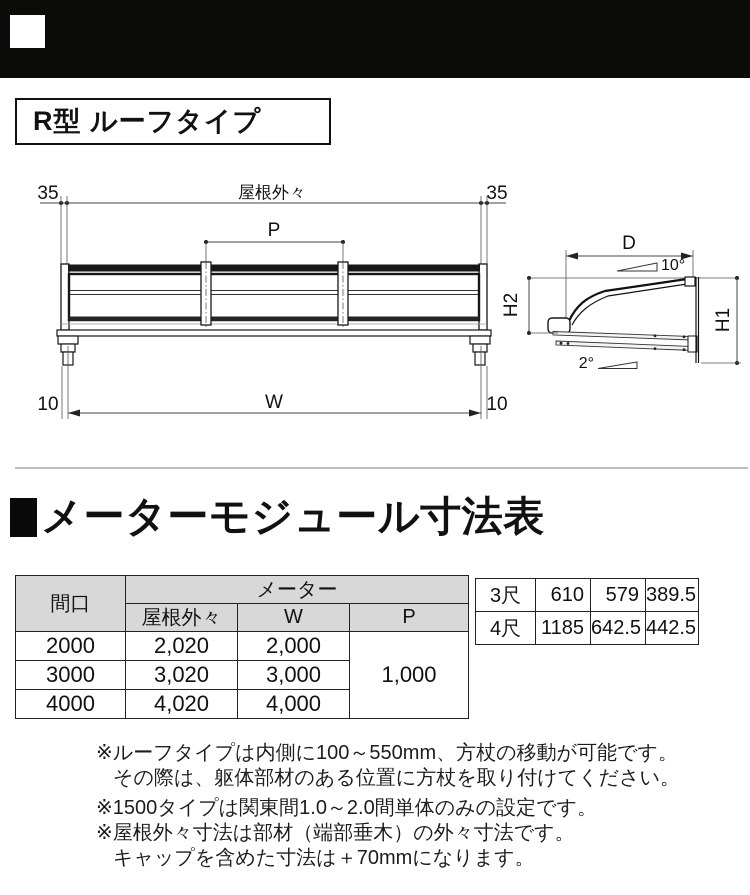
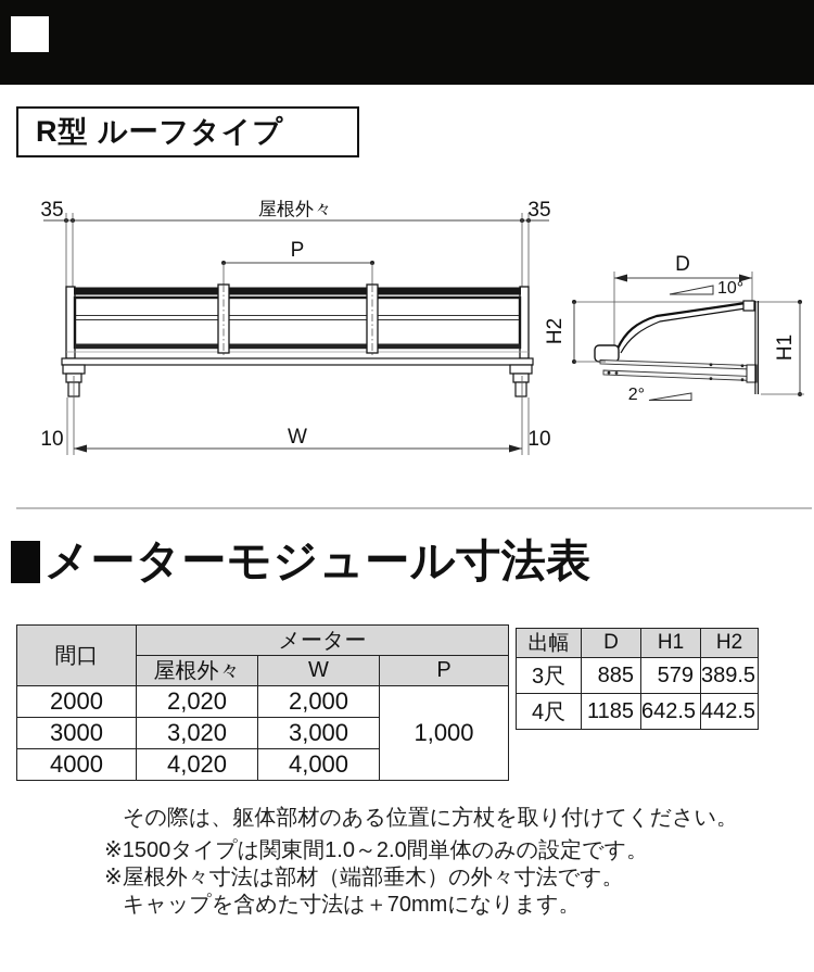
  R型 ルーフタイプ
  35
  35
  屋根外々
  P
  10
  10
  W
  D
  10°
  2°
  メーターモジュール寸法表
  間口	メーター
  屋根外々	W	P
  2000	2,020	2,000	1,000
  3000	3,020	3,000
  4000	4,020	4,000
+ 出幅	D	H1	H2
- 3尺	610	579	389.5
+ 3尺	885	579	389.5
  4尺	1185	642.5	442.5
- ※ルーフタイプは内側に100～550mm、方杖の移動が可能です。
  その際は、躯体部材のある位置に方杖を取り付けてください。
  ※1500タイプは関東間1.0～2.0間単体のみの設定です。
  ※屋根外々寸法は部材（端部垂木）の外々寸法です。
  キャップを含めた寸法は＋70mmになります。
